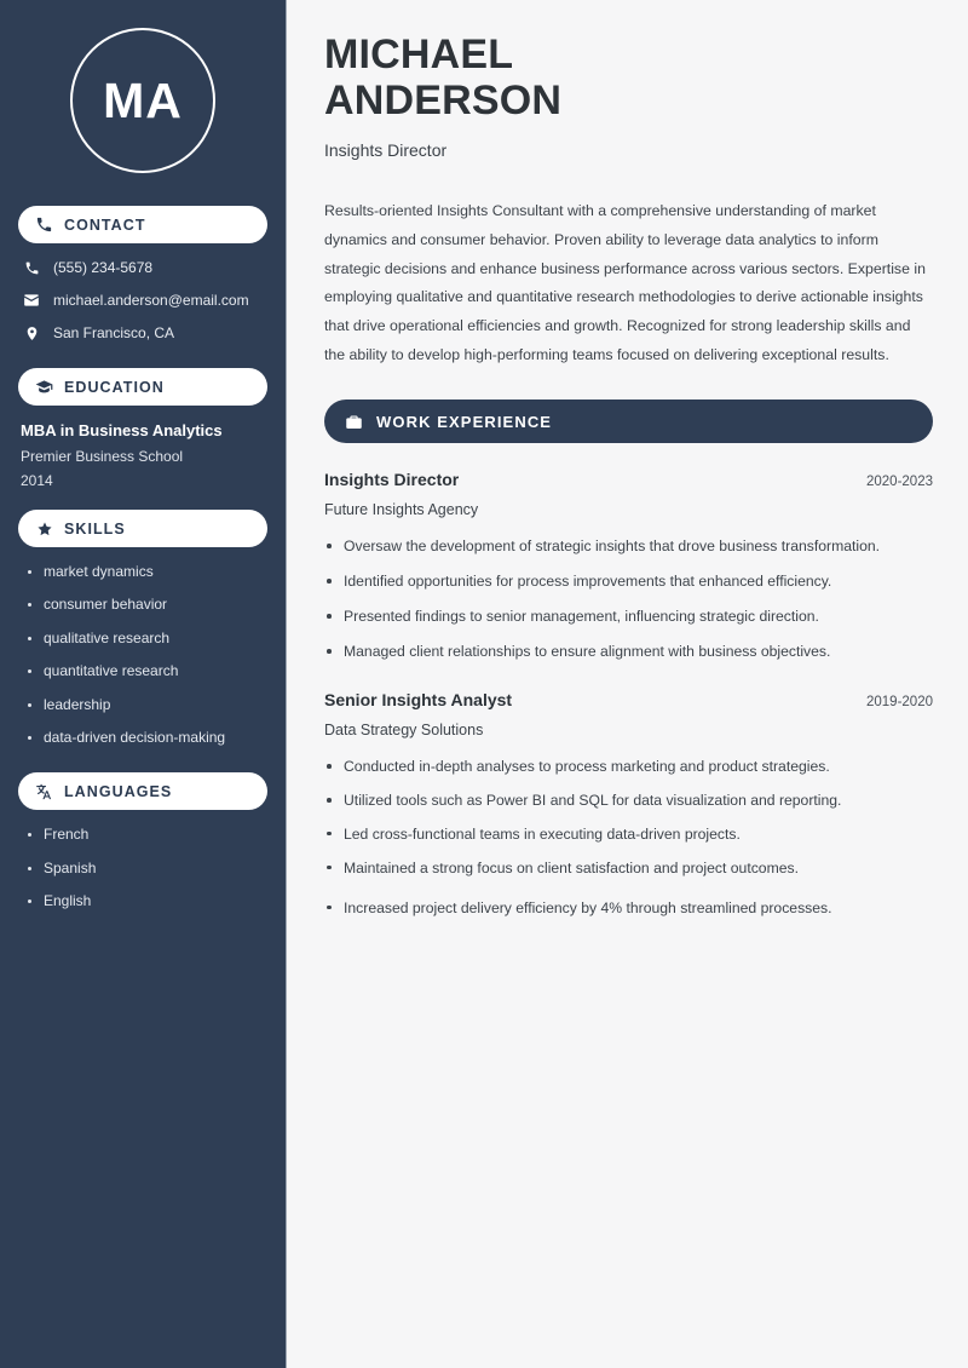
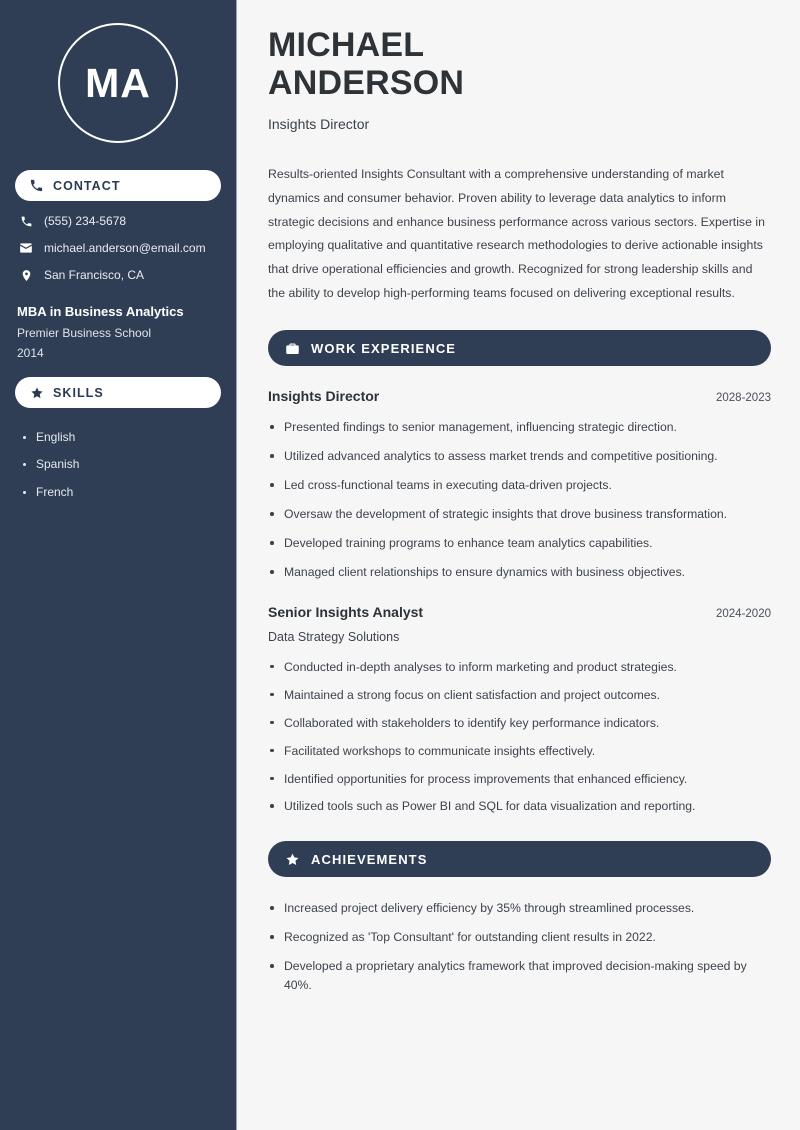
  MA
  CONTACT
  (555) 234-5678
  michael.anderson@email.com
  San Francisco, CA
- EDUCATION
  MBA in Business Analytics
  Premier Business School
  2014
  SKILLS
- market dynamics
- consumer behavior
- qualitative research
- quantitative research
- leadership
- data-driven decision-making
- LANGUAGES
- French
+ English
  Spanish
- English
+ French
  MICHAEL
  ANDERSON
  Insights Director
  Results-oriented Insights Consultant with a comprehensive understanding of market dynamics and consumer behavior. Proven ability to leverage data analytics to inform strategic decisions and enhance business performance across various sectors. Expertise in employing qualitative and quantitative research methodologies to derive actionable insights that drive operational efficiencies and growth. Recognized for strong leadership skills and the ability to develop high-performing teams focused on delivering exceptional results.
  WORK EXPERIENCE
  Insights Director
- 2020-2023
+ 2028-2023
- Future Insights Agency
- Oversaw the development of strategic insights that drove business transformation.
+ Presented findings to senior management, influencing strategic direction.
+ Utilized advanced analytics to assess market trends and competitive positioning.
- Identified opportunities for process improvements that enhanced efficiency.
+ Led cross-functional teams in executing data-driven projects.
- Presented findings to senior management, influencing strategic direction.
+ Oversaw the development of strategic insights that drove business transformation.
+ Developed training programs to enhance team analytics capabilities.
- Managed client relationships to ensure alignment with business objectives.
+ Managed client relationships to ensure dynamics with business objectives.
  Senior Insights Analyst
- 2019-2020
+ 2024-2020
  Data Strategy Solutions
- Conducted in-depth analyses to process marketing and product strategies.
+ Conducted in-depth analyses to inform marketing and product strategies.
- Utilized tools such as Power BI and SQL for data visualization and reporting.
+ Maintained a strong focus on client satisfaction and project outcomes.
+ Collaborated with stakeholders to identify key performance indicators.
+ Facilitated workshops to communicate insights effectively.
- Led cross-functional teams in executing data-driven projects.
+ Identified opportunities for process improvements that enhanced efficiency.
- Maintained a strong focus on client satisfaction and project outcomes.
+ Utilized tools such as Power BI and SQL for data visualization and reporting.
+ ACHIEVEMENTS
- Increased project delivery efficiency by 4% through streamlined processes.
+ Increased project delivery efficiency by 35% through streamlined processes.
+ Recognized as 'Top Consultant' for outstanding client results in 2022.
+ Developed a proprietary analytics framework that improved decision-making speed by 40%.
